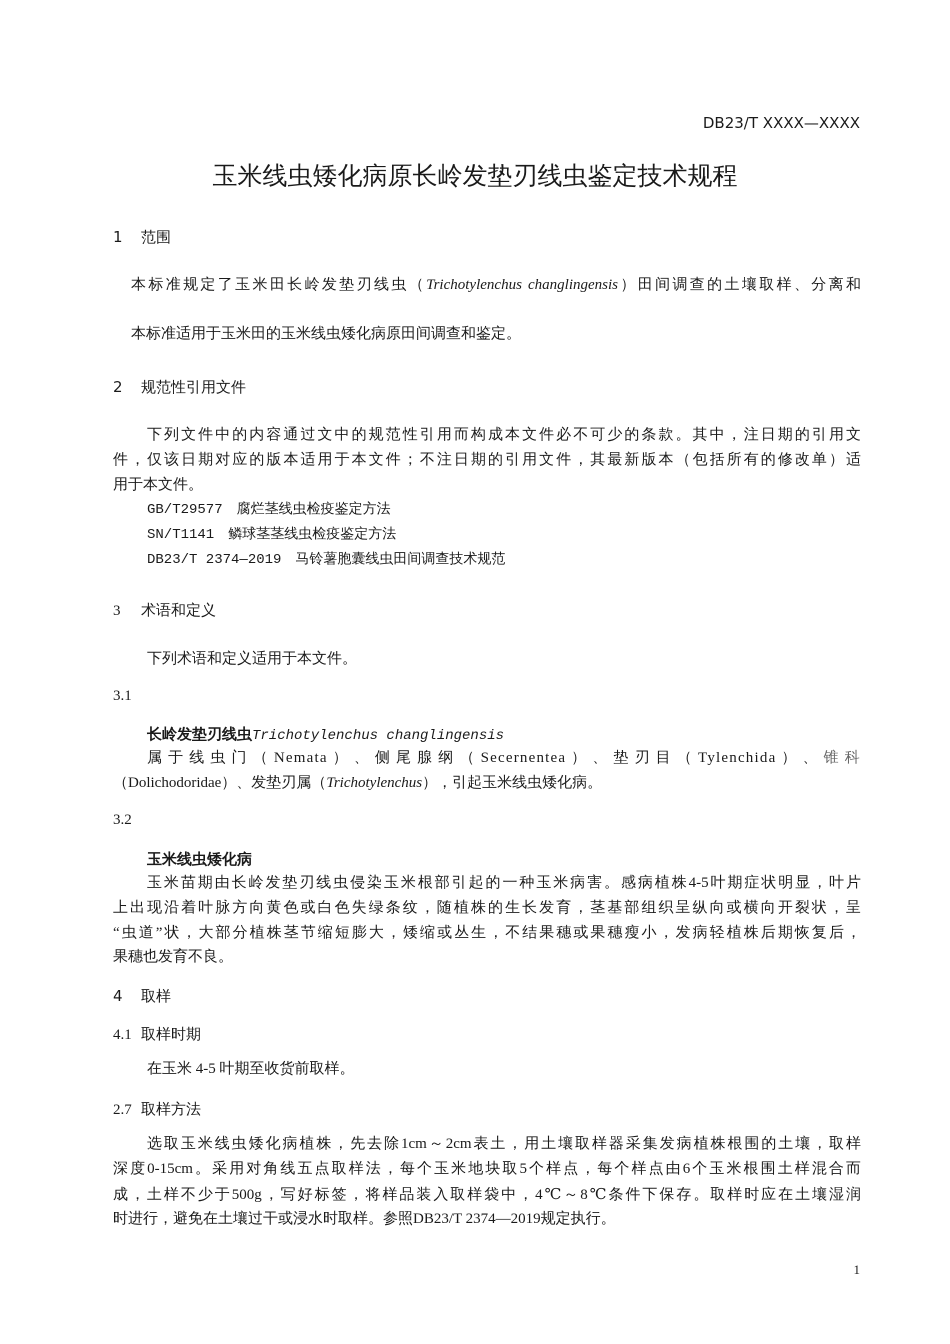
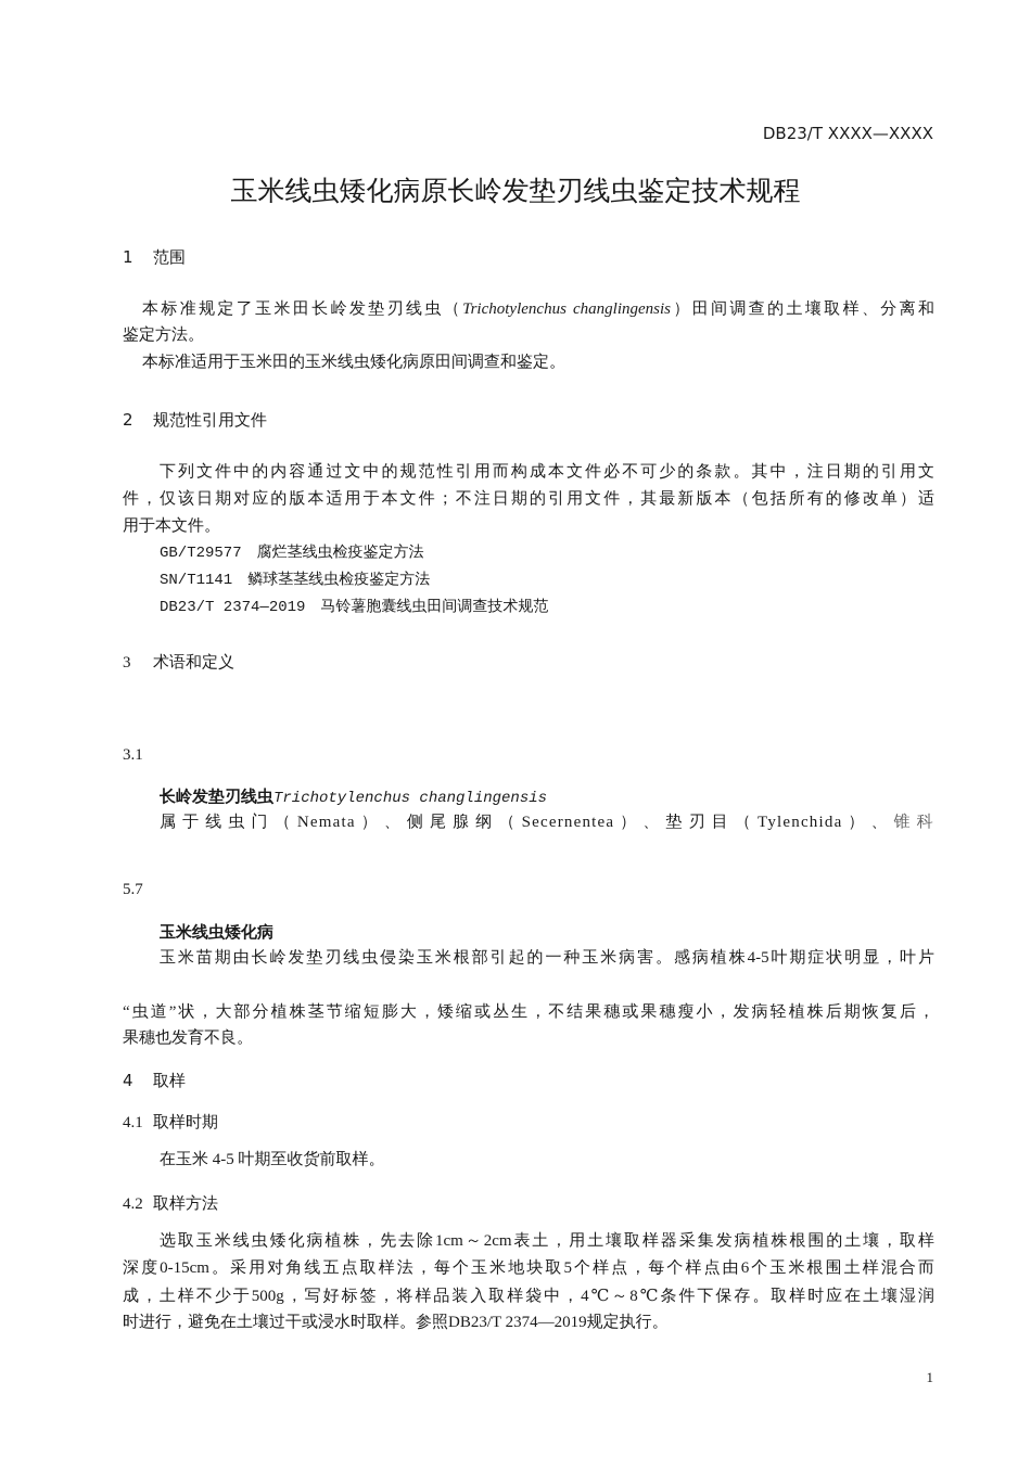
  DB23/T XXXX—XXXX
  玉米线虫矮化病原长岭发垫刃线虫鉴定技术规程
  1 范围
  本标准规定了玉米田长岭发垫刃线虫（Trichotylenchus changlingensis）田间调查的土壤取样、分离和
+ 鉴定方法。
  本标准适用于玉米田的玉米线虫矮化病原田间调查和鉴定。
  2 规范性引用文件
  下列文件中的内容通过文中的规范性引用而构成本文件必不可少的条款。其中，注日期的引用文
  件，仅该日期对应的版本适用于本文件；不注日期的引用文件，其最新版本（包括所有的修改单）适
  用于本文件。
  GB/T29577 腐烂茎线虫检疫鉴定方法
  SN/T1141 鳞球茎茎线虫检疫鉴定方法
  DB23/T 2374—2019 马铃薯胞囊线虫田间调查技术规范
  3 术语和定义
- 下列术语和定义适用于本文件。
  3.1
  长岭发垫刃线虫Trichotylenchus changlingensis
  属于线虫门（Nemata）、侧尾腺纲（Secernentea）、垫刃目（Tylenchida）、锥科
- （Dolichodoridae）、发垫刃属（Trichotylenchus），引起玉米线虫矮化病。
- 3.2
+ 5.7
  玉米线虫矮化病
  玉米苗期由长岭发垫刃线虫侵染玉米根部引起的一种玉米病害。感病植株4-5叶期症状明显，叶片
- 上出现沿着叶脉方向黄色或白色失绿条纹，随植株的生长发育，茎基部组织呈纵向或横向开裂状，呈
  “虫道”状，大部分植株茎节缩短膨大，矮缩或丛生，不结果穗或果穗瘦小，发病轻植株后期恢复后，
  果穗也发育不良。
  4 取样
  4.1 取样时期
  在玉米 4-5 叶期至收货前取样。
- 2.7 取样方法
+ 4.2 取样方法
  选取玉米线虫矮化病植株，先去除1cm～2cm表土，用土壤取样器采集发病植株根围的土壤，取样
  深度0-15cm。采用对角线五点取样法，每个玉米地块取5个样点，每个样点由6个玉米根围土样混合而
  成，土样不少于500g，写好标签，将样品装入取样袋中，4℃～8℃条件下保存。取样时应在土壤湿润
  时进行，避免在土壤过干或浸水时取样。参照DB23/T 2374—2019规定执行。
  1
